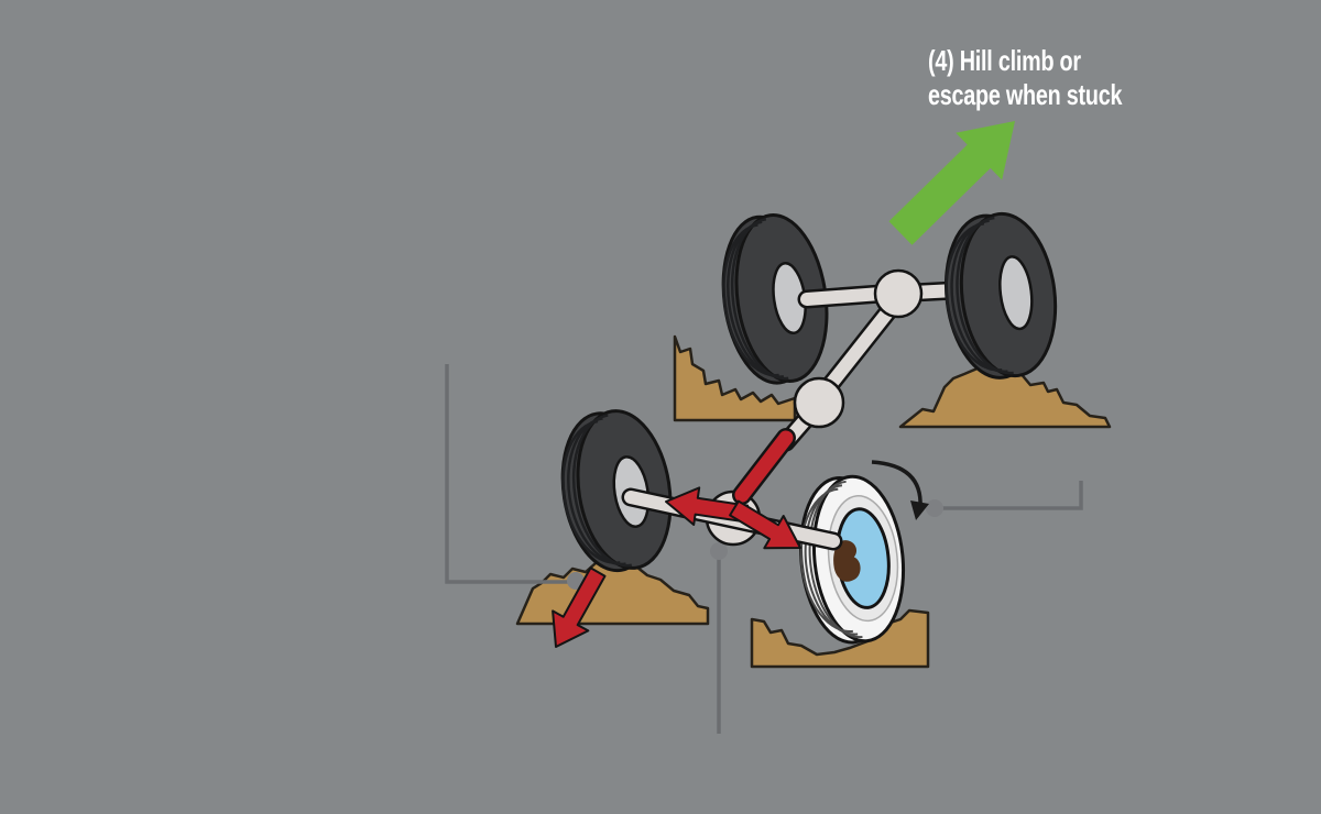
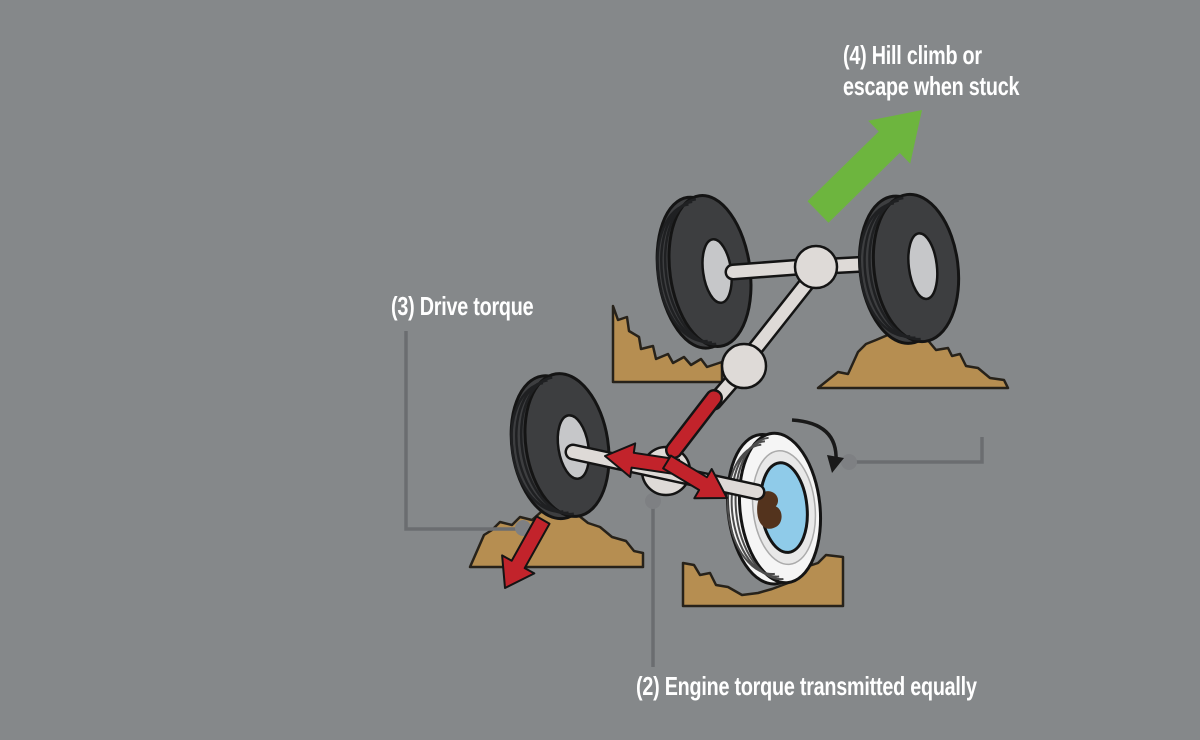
  (4) Hill climb or
  escape when stuck
+ (3) Drive torque
+ (2) Engine torque transmitted equally
